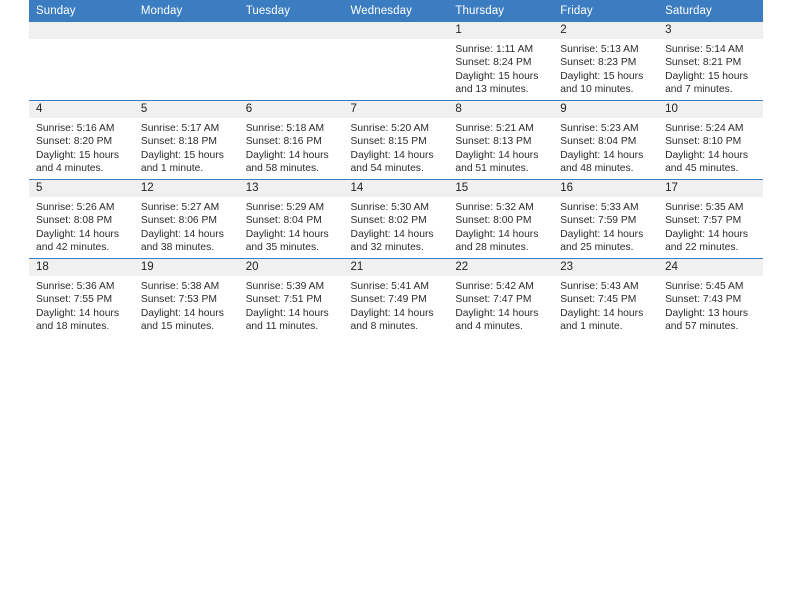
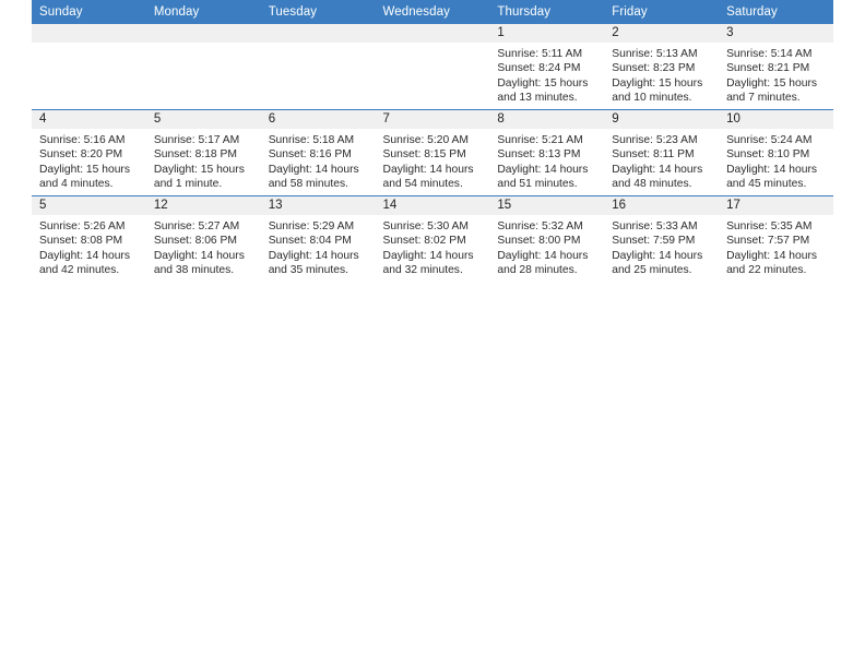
  Sunday	Monday	Tuesday	Wednesday	Thursday	Friday	Saturday
- 				1Sunrise: 1:11 AMSunset: 8:24 PMDaylight: 15 hoursand 13 minutes.	2Sunrise: 5:13 AMSunset: 8:23 PMDaylight: 15 hoursand 10 minutes.	3Sunrise: 5:14 AMSunset: 8:21 PMDaylight: 15 hoursand 7 minutes.
+ 				1Sunrise: 5:11 AMSunset: 8:24 PMDaylight: 15 hoursand 13 minutes.	2Sunrise: 5:13 AMSunset: 8:23 PMDaylight: 15 hoursand 10 minutes.	3Sunrise: 5:14 AMSunset: 8:21 PMDaylight: 15 hoursand 7 minutes.
- 4Sunrise: 5:16 AMSunset: 8:20 PMDaylight: 15 hoursand 4 minutes.	5Sunrise: 5:17 AMSunset: 8:18 PMDaylight: 15 hoursand 1 minute.	6Sunrise: 5:18 AMSunset: 8:16 PMDaylight: 14 hoursand 58 minutes.	7Sunrise: 5:20 AMSunset: 8:15 PMDaylight: 14 hoursand 54 minutes.	8Sunrise: 5:21 AMSunset: 8:13 PMDaylight: 14 hoursand 51 minutes.	9Sunrise: 5:23 AMSunset: 8:04 PMDaylight: 14 hoursand 48 minutes.	10Sunrise: 5:24 AMSunset: 8:10 PMDaylight: 14 hoursand 45 minutes.
+ 4Sunrise: 5:16 AMSunset: 8:20 PMDaylight: 15 hoursand 4 minutes.	5Sunrise: 5:17 AMSunset: 8:18 PMDaylight: 15 hoursand 1 minute.	6Sunrise: 5:18 AMSunset: 8:16 PMDaylight: 14 hoursand 58 minutes.	7Sunrise: 5:20 AMSunset: 8:15 PMDaylight: 14 hoursand 54 minutes.	8Sunrise: 5:21 AMSunset: 8:13 PMDaylight: 14 hoursand 51 minutes.	9Sunrise: 5:23 AMSunset: 8:11 PMDaylight: 14 hoursand 48 minutes.	10Sunrise: 5:24 AMSunset: 8:10 PMDaylight: 14 hoursand 45 minutes.
  5Sunrise: 5:26 AMSunset: 8:08 PMDaylight: 14 hoursand 42 minutes.	12Sunrise: 5:27 AMSunset: 8:06 PMDaylight: 14 hoursand 38 minutes.	13Sunrise: 5:29 AMSunset: 8:04 PMDaylight: 14 hoursand 35 minutes.	14Sunrise: 5:30 AMSunset: 8:02 PMDaylight: 14 hoursand 32 minutes.	15Sunrise: 5:32 AMSunset: 8:00 PMDaylight: 14 hoursand 28 minutes.	16Sunrise: 5:33 AMSunset: 7:59 PMDaylight: 14 hoursand 25 minutes.	17Sunrise: 5:35 AMSunset: 7:57 PMDaylight: 14 hoursand 22 minutes.
- 18Sunrise: 5:36 AMSunset: 7:55 PMDaylight: 14 hoursand 18 minutes.	19Sunrise: 5:38 AMSunset: 7:53 PMDaylight: 14 hoursand 15 minutes.	20Sunrise: 5:39 AMSunset: 7:51 PMDaylight: 14 hoursand 11 minutes.	21Sunrise: 5:41 AMSunset: 7:49 PMDaylight: 14 hoursand 8 minutes.	22Sunrise: 5:42 AMSunset: 7:47 PMDaylight: 14 hoursand 4 minutes.	23Sunrise: 5:43 AMSunset: 7:45 PMDaylight: 14 hoursand 1 minute.	24Sunrise: 5:45 AMSunset: 7:43 PMDaylight: 13 hoursand 57 minutes.
